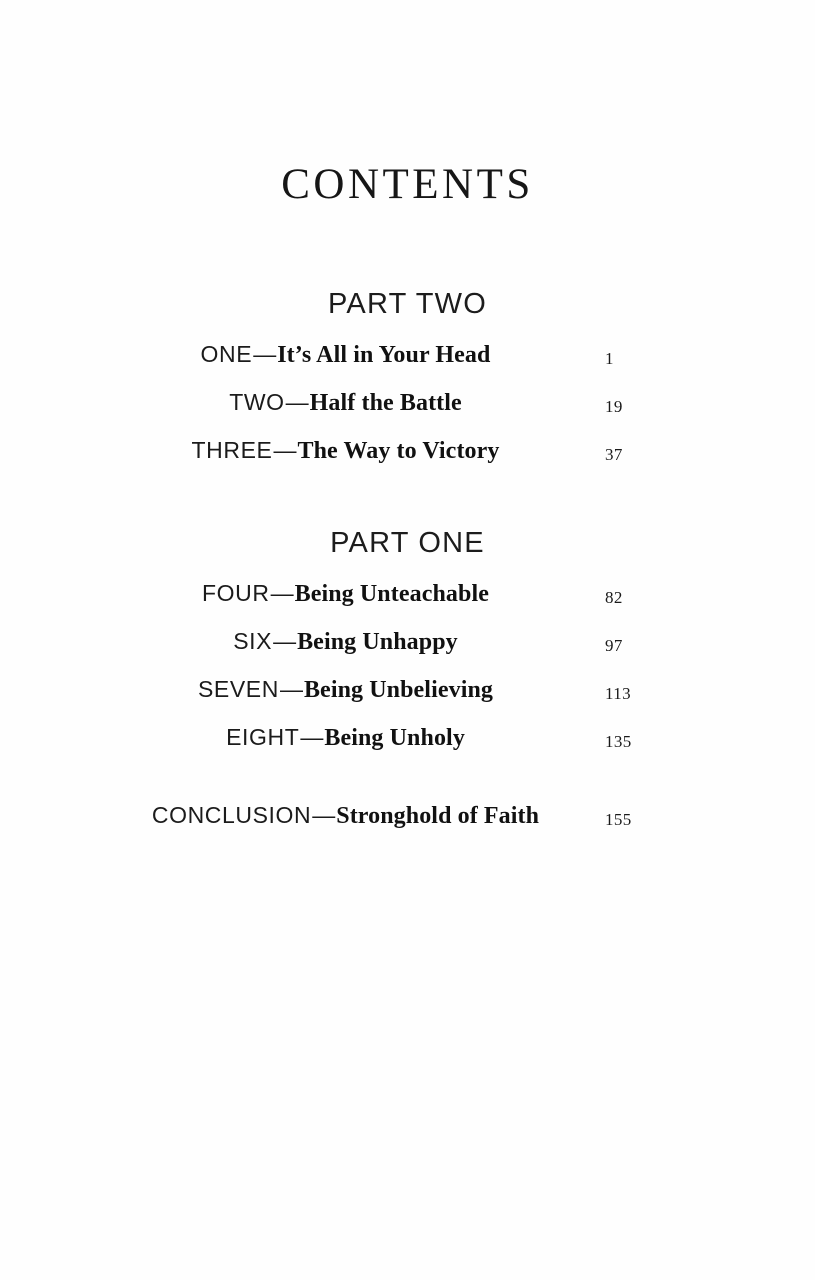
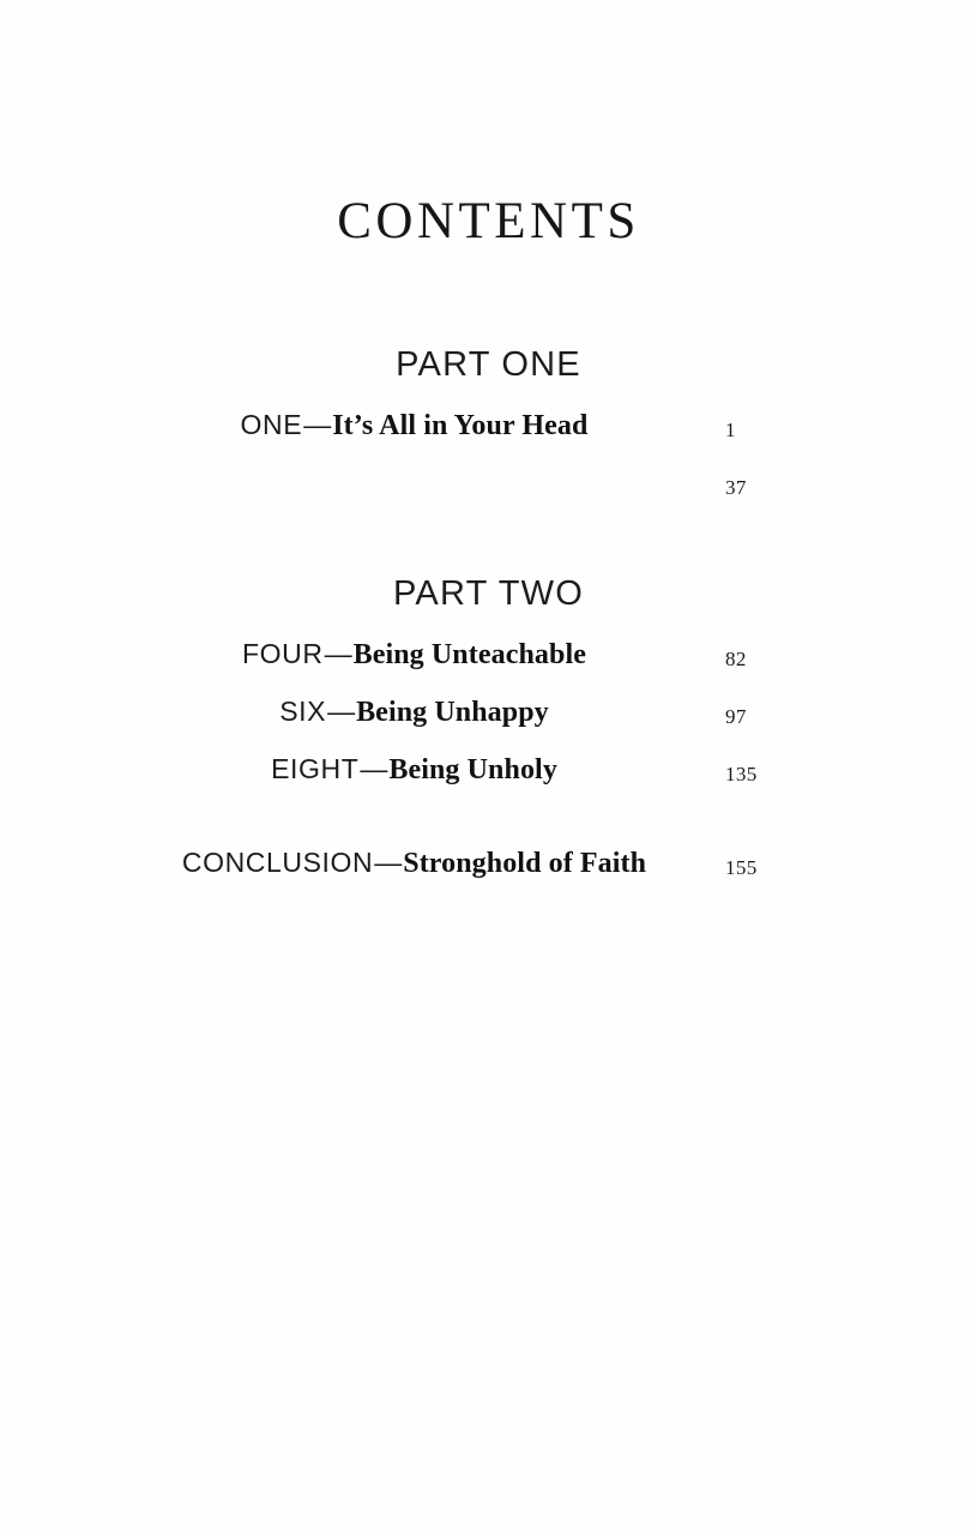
  CONTENTS
- PART TWO
+ PART ONE
  ONE—It’s All in Your Head
  1
- TWO—Half the Battle
- 19
- THREE—The Way to Victory
  37
- PART ONE
+ PART TWO
  FOUR—Being Unteachable
  82
  SIX—Being Unhappy
  97
- SEVEN—Being Unbelieving
- 113
  EIGHT—Being Unholy
  135
  CONCLUSION—Stronghold of Faith
  155
